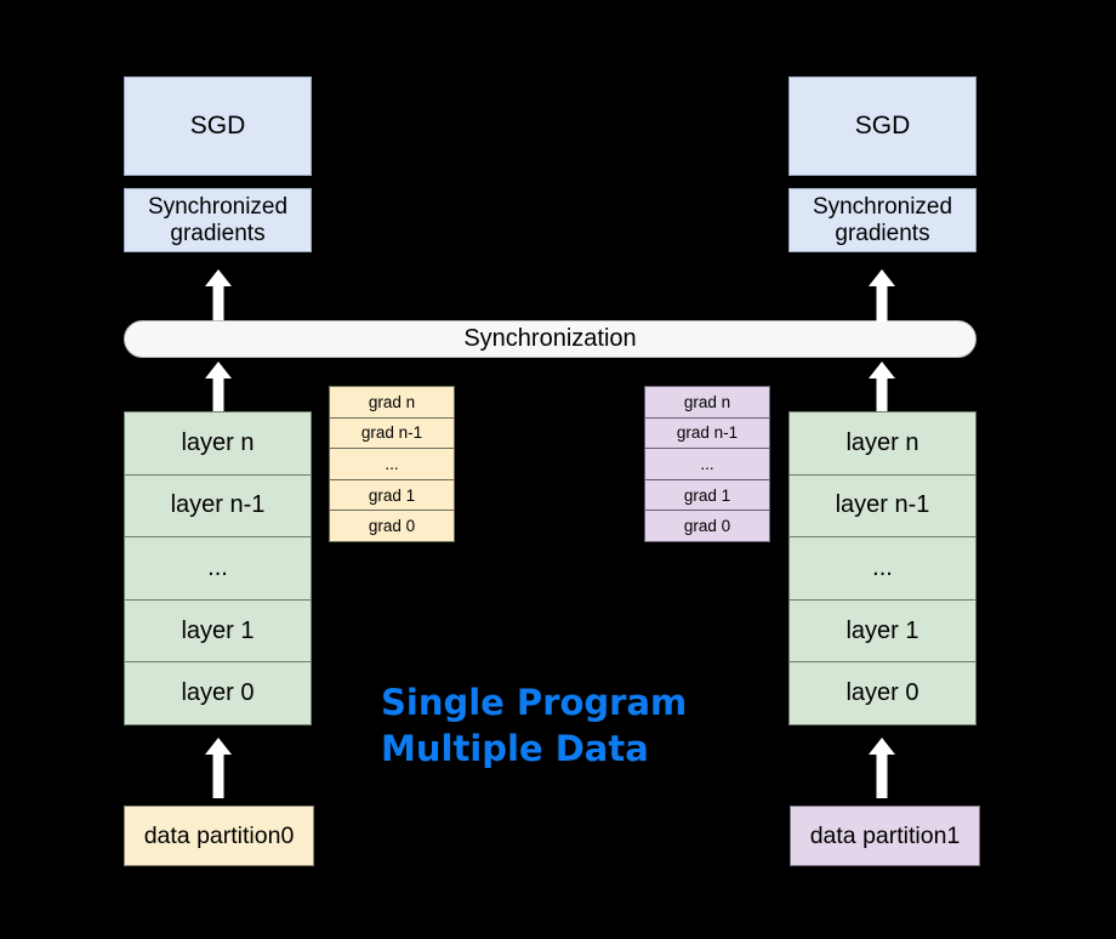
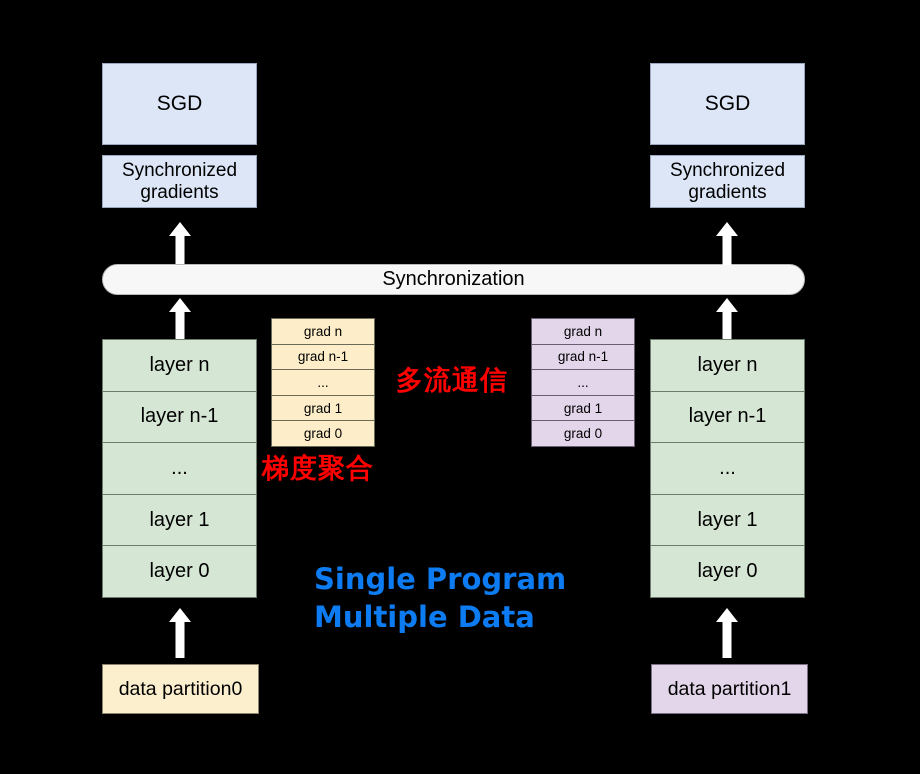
  SGD
  Synchronized
  gradients
  Synchronization
  layer n
  layer n-1
  ...
  layer 1
  layer 0
  grad n
  grad n-1
  ...
  grad 1
  grad 0
  SGD
  Synchronized
  gradients
  layer n
  layer n-1
  ...
  layer 1
  layer 0
  grad n
  grad n-1
  ...
  grad 1
  grad 0
  data partition0
  data partition1
+ 多流通信
+ 梯度聚合
  Single Program
  Multiple Data
